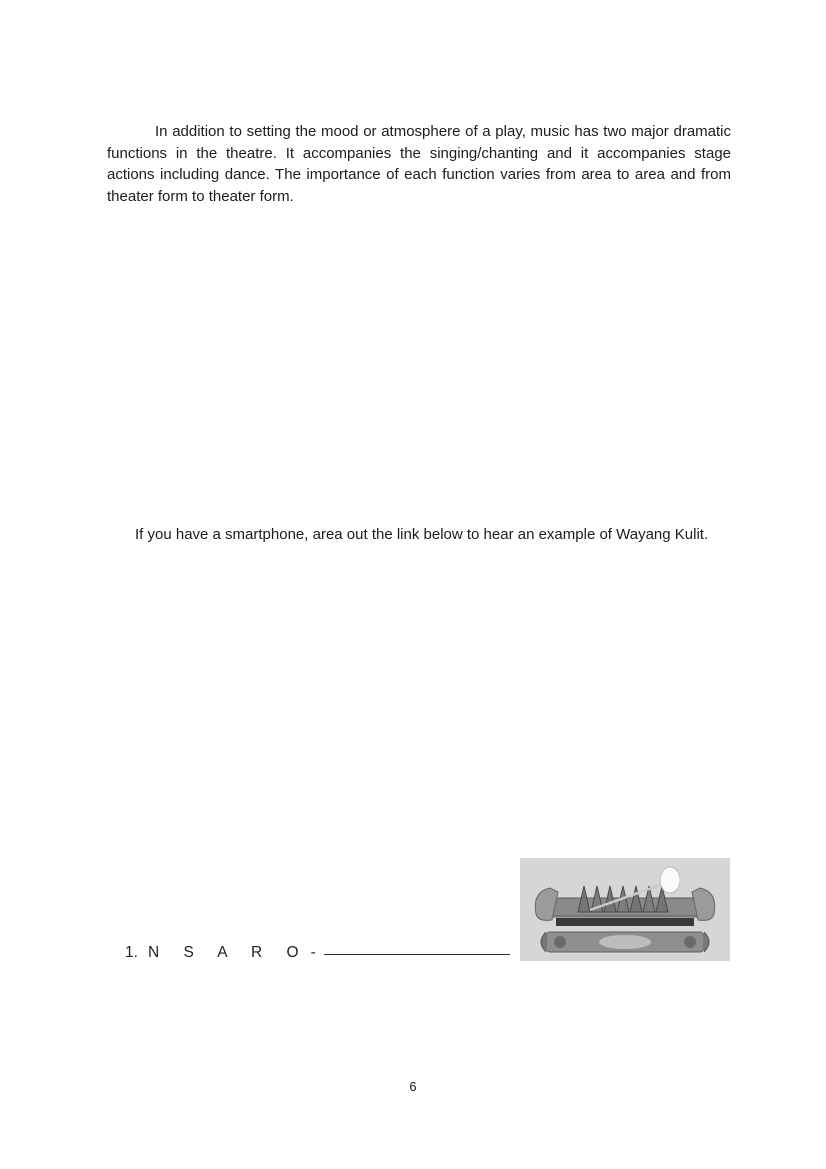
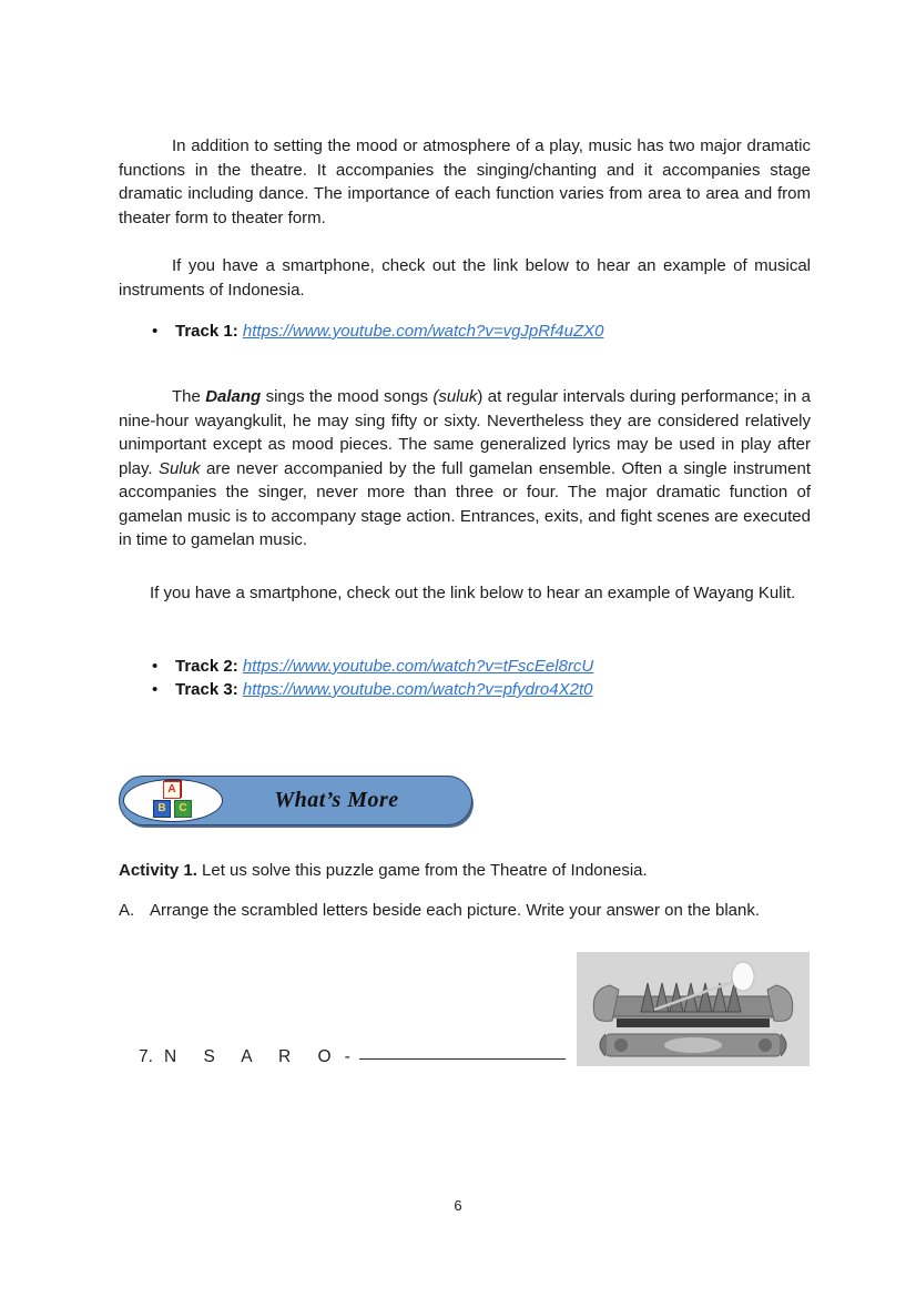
- In addition to setting the mood or atmosphere of a play, music has two major dramatic functions in the theatre. It accompanies the singing/chanting and it accompanies stage actions including dance. The importance of each function varies from area to area and from theater form to theater form.
+ In addition to setting the mood or atmosphere of a play, music has two major dramatic functions in the theatre. It accompanies the singing/chanting and it accompanies stage dramatic including dance. The importance of each function varies from area to area and from theater form to theater form.
+ If you have a smartphone, check out the link below to hear an example of musical instruments of Indonesia.
+ Track 1: https://www.youtube.com/watch?v=vgJpRf4uZX0
+ The Dalang sings the mood songs (suluk) at regular intervals during performance; in a nine-hour wayangkulit, he may sing fifty or sixty. Nevertheless they are considered relatively unimportant except as mood pieces. The same generalized lyrics may be used in play after play. Suluk are never accompanied by the full gamelan ensemble. Often a single instrument accompanies the singer, never more than three or four. The major dramatic function of gamelan music is to accompany stage action. Entrances, exits, and fight scenes are executed in time to gamelan music.
- If you have a smartphone, area out the link below to hear an example of Wayang Kulit.
+ If you have a smartphone, check out the link below to hear an example of Wayang Kulit.
+ Track 2: https://www.youtube.com/watch?v=tFscEel8rcU
+ Track 3: https://www.youtube.com/watch?v=pfydro4X2t0
+ A
+ B
+ C
+ What’s More
+ Activity 1. Let us solve this puzzle game from the Theatre of Indonesia.
+ A. Arrange the scrambled letters beside each picture. Write your answer on the blank.
- 1. N S A R O-
+ 7. N S A R O-
  6
